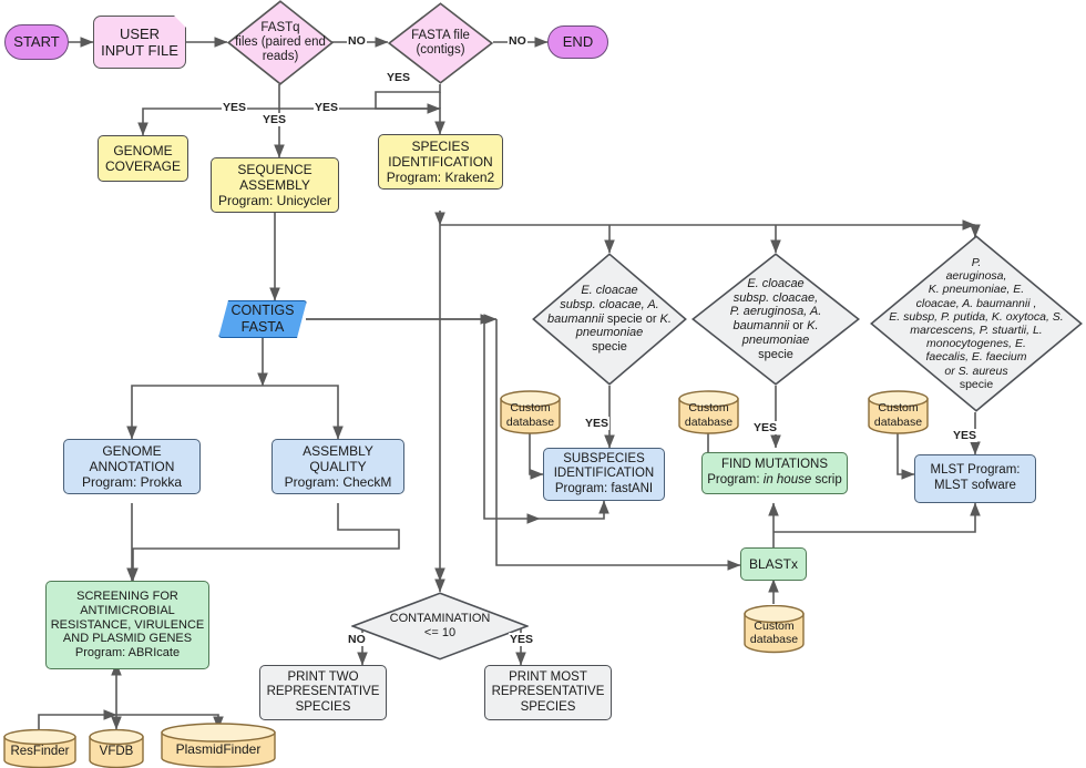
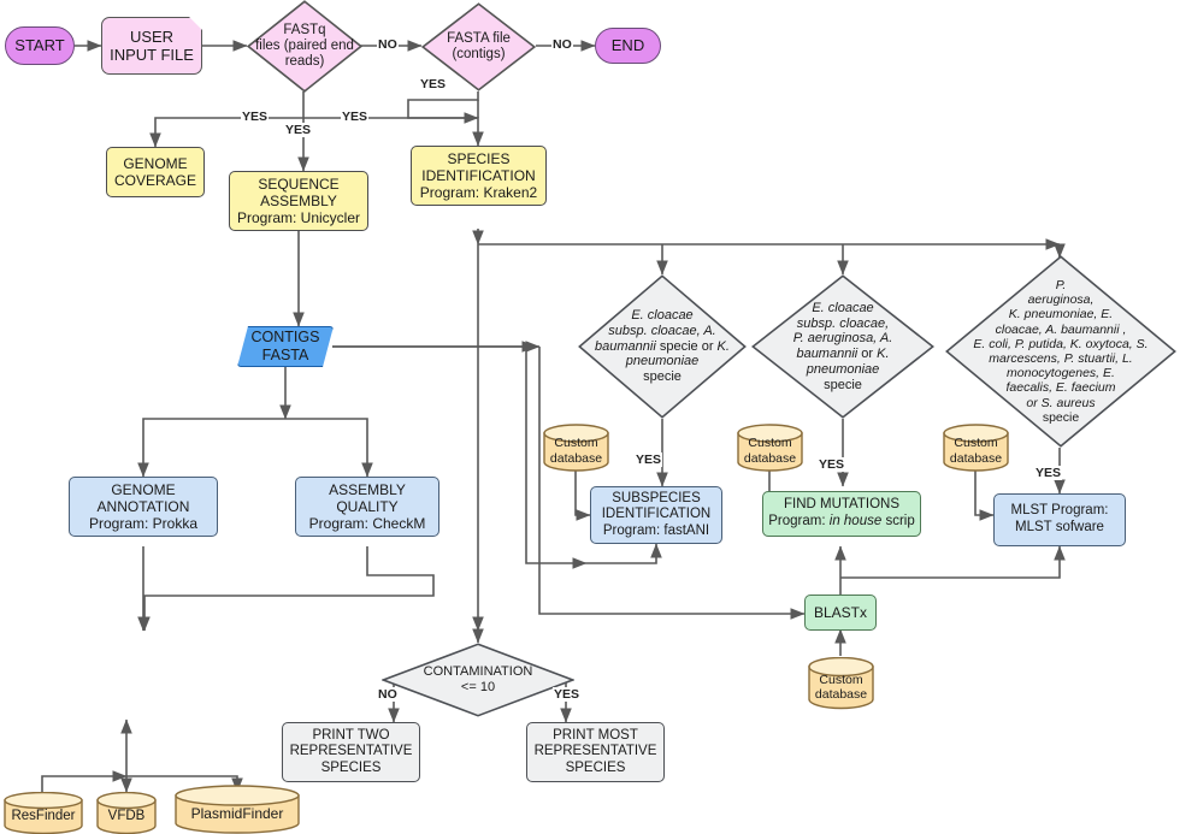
  START
  USER
  INPUT FILE
  FASTq
  files (paired end
  reads)
  FASTA file
  (contigs)
  END
  GENOME
  COVERAGE
  SEQUENCE
  ASSEMBLY
  Program: Unicycler
  SPECIES
  IDENTIFICATION
  Program: Kraken2
  CONTIGS
  FASTA
  GENOME
  ANNOTATION
  Program: Prokka
  ASSEMBLY
  QUALITY
  Program: CheckM
- SCREENING FOR
- ANTIMICROBIAL
- RESISTANCE, VIRULENCE
- AND PLASMID GENES
- Program: ABRIcate
  E. cloacae
  subsp. cloacae, A.
  baumannii specie or K.
  pneumoniae
  specie
  E. cloacae
  subsp. cloacae,
  P. aeruginosa, A.
  baumannii or K.
  pneumoniae
  specie
  P.
  aeruginosa,
  K. pneumoniae, E.
  cloacae, A. baumannii ,
- E. subsp, P. putida, K. oxytoca, S.
+ E. coli, P. putida, K. oxytoca, S.
  marcescens, P. stuartii, L.
  monocytogenes, E.
  faecalis, E. faecium
  or S. aureus
  specie
  Custom
  database
  Custom
  database
  Custom
  database
  Custom
  database
  SUBSPECIES
  IDENTIFICATION
  Program: fastANI
  FIND MUTATIONS
  Program: in house scrip
  MLST Program:
  MLST sofware
  BLASTx
  CONTAMINATION
  <= 10
  PRINT TWO
  REPRESENTATIVE
  SPECIES
  PRINT MOST
  REPRESENTATIVE
  SPECIES
  ResFinder
  VFDB
  PlasmidFinder
  NO
  NO
  YES
  YES
  YES
  YES
  YES
  YES
  YES
  NO
  YES
